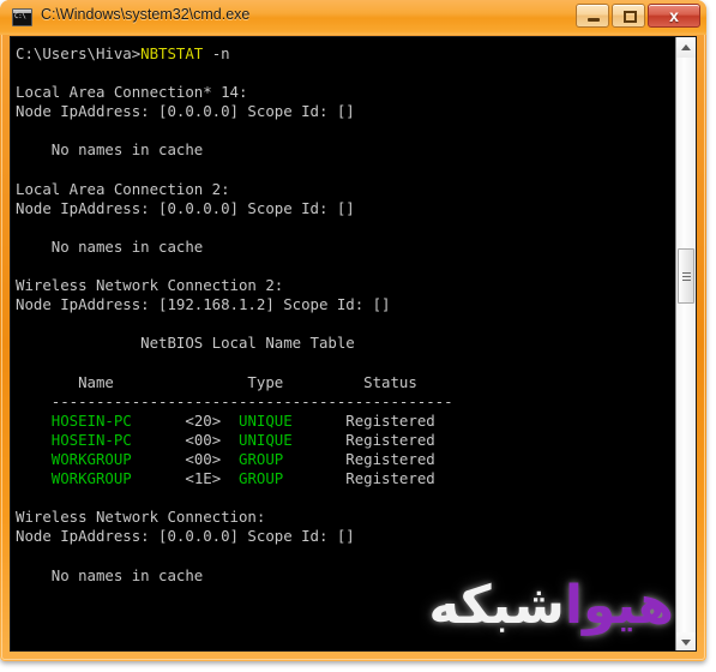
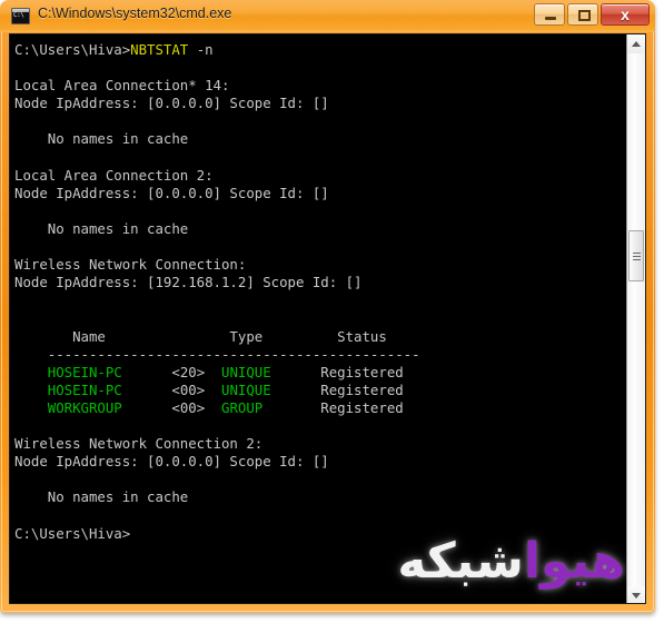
  C:\Windows\system32\cmd.exe
  x
  C:\Users\Hiva>NBTSTAT -n
  Local Area Connection* 14:
  Node IpAddress: [0.0.0.0] Scope Id: []
  No names in cache
  Local Area Connection 2:
  Node IpAddress: [0.0.0.0] Scope Id: []
  No names in cache
- Wireless Network Connection 2:
+ Wireless Network Connection:
  Node IpAddress: [192.168.1.2] Scope Id: []
- NetBIOS Local Name Table
  Name Type Status
  ---------------------------------------------
  HOSEIN-PC <20> UNIQUE Registered
  HOSEIN-PC <00> UNIQUE Registered
  WORKGROUP <00> GROUP Registered
- WORKGROUP <1E> GROUP Registered
- Wireless Network Connection:
+ Wireless Network Connection 2:
  Node IpAddress: [0.0.0.0] Scope Id: []
  No names in cache
+ C:\Users\Hiva>
  هیواشبکه
